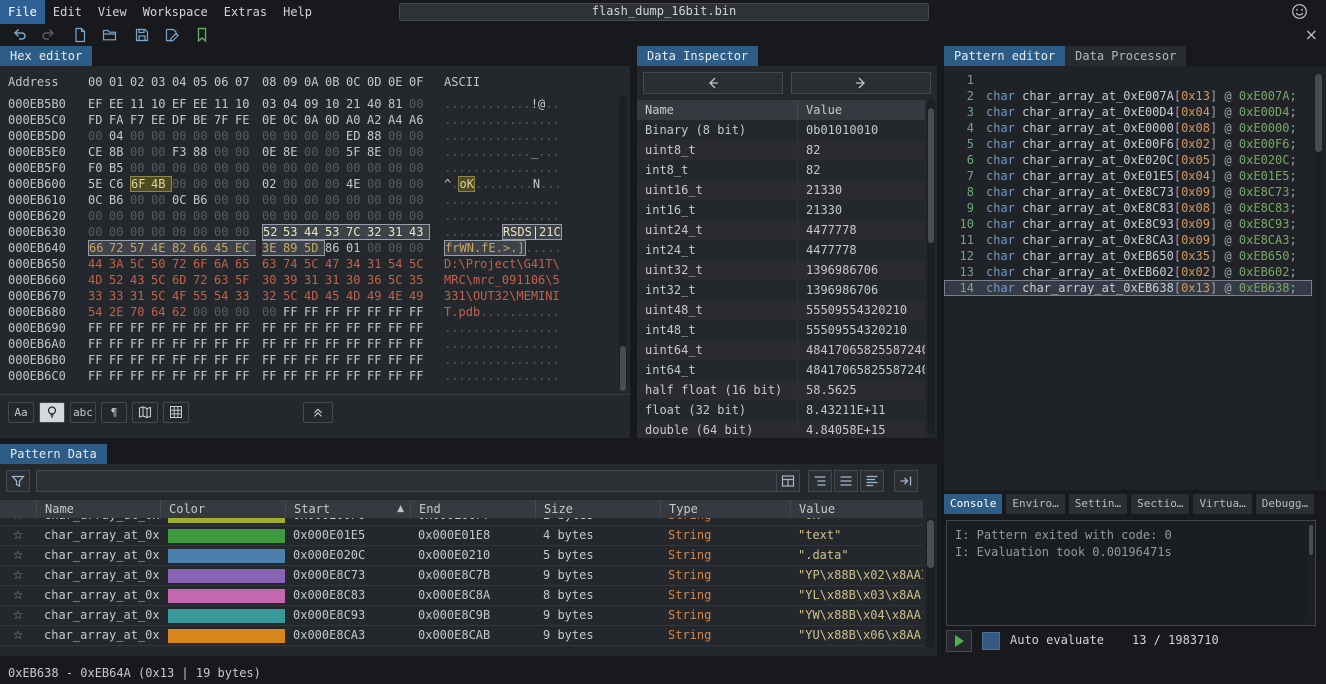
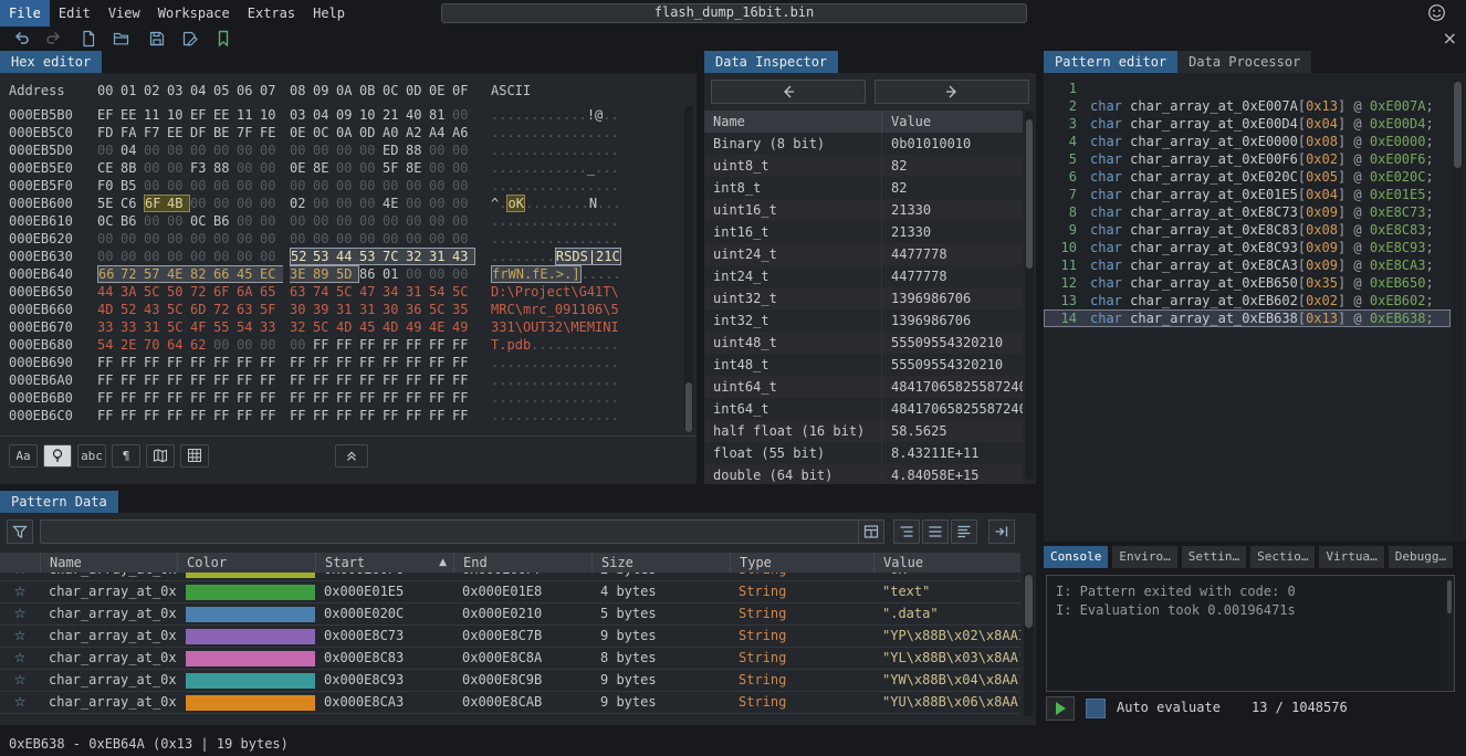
  File
  Edit
  View
  Workspace
  Extras
  Help
  flash_dump_16bit.bin
  ×
  Hex editor
  Address 00 01 02 03 04 05 06 07 08 09 0A 0B 0C 0D 0E 0F ASCII
  000EB5B0 EF EE 11 10 EF EE 11 10 03 04 09 10 21 40 81 00 ............!@..
  000EB5C0 FD FA F7 EE DF BE 7F FE 0E 0C 0A 0D A0 A2 A4 A6 ................
  000EB5D0 00 04 00 00 00 00 00 00 00 00 00 00 ED 88 00 00 ................
  000EB5E0 CE 8B 00 00 F3 88 00 00 0E 8E 00 00 5F 8E 00 00 ............_...
  000EB5F0 F0 B5 00 00 00 00 00 00 00 00 00 00 00 00 00 00 ................
  000EB600 5E C6 6F 4B 00 00 00 00 02 00 00 00 4E 00 00 00 ^.oK........N...
  000EB610 0C B6 00 00 0C B6 00 00 00 00 00 00 00 00 00 00 ................
  000EB620 00 00 00 00 00 00 00 00 00 00 00 00 00 00 00 00 ................
  000EB630 00 00 00 00 00 00 00 00 52 53 44 53 7C 32 31 43 ........RSDS|21C
  000EB640 66 72 57 4E 82 66 45 EC 3E 89 5D 86 01 00 00 00 frWN.fE.>.].....
  000EB650 44 3A 5C 50 72 6F 6A 65 63 74 5C 47 34 31 54 5C D:\Project\G41T\
  000EB660 4D 52 43 5C 6D 72 63 5F 30 39 31 31 30 36 5C 35 MRC\mrc_091106\5
  000EB670 33 33 31 5C 4F 55 54 33 32 5C 4D 45 4D 49 4E 49 331\OUT32\MEMINI
  000EB680 54 2E 70 64 62 00 00 00 00 FF FF FF FF FF FF FF T.pdb...........
  000EB690 FF FF FF FF FF FF FF FF FF FF FF FF FF FF FF FF ................
  000EB6A0 FF FF FF FF FF FF FF FF FF FF FF FF FF FF FF FF ................
  000EB6B0 FF FF FF FF FF FF FF FF FF FF FF FF FF FF FF FF ................
  000EB6C0 FF FF FF FF FF FF FF FF FF FF FF FF FF FF FF FF ................
  Aa abc ¶
  Data Inspector
  Name
  Value
  Binary (8 bit)
  0b01010010
  uint8_t
  82
  int8_t
  82
  uint16_t
  21330
  int16_t
  21330
  uint24_t
  4477778
  int24_t
  4477778
  uint32_t
  1396986706
  int32_t
  1396986706
  uint48_t
  55509554320210
  int48_t
  55509554320210
  uint64_t
  4841706582558724
  int64_t
  4841706582558724
  half float (16 bit)
  58.5625
- float (32 bit)
+ float (55 bit)
  8.43211E+11
  double (64 bit)
  4.84058E+15
  Pattern editor Data Processor
  1
  2 char char_array_at_0xE007A[0x13] @ 0xE007A;
  3 char char_array_at_0xE00D4[0x04] @ 0xE00D4;
  4 char char_array_at_0xE0000[0x08] @ 0xE0000;
  5 char char_array_at_0xE00F6[0x02] @ 0xE00F6;
  6 char char_array_at_0xE020C[0x05] @ 0xE020C;
  7 char char_array_at_0xE01E5[0x04] @ 0xE01E5;
  8 char char_array_at_0xE8C73[0x09] @ 0xE8C73;
  9 char char_array_at_0xE8C83[0x08] @ 0xE8C83;
  10 char char_array_at_0xE8C93[0x09] @ 0xE8C93;
  11 char char_array_at_0xE8CA3[0x09] @ 0xE8CA3;
  12 char char_array_at_0xEB650[0x35] @ 0xEB650;
  13 char char_array_at_0xEB602[0x02] @ 0xEB602;
  14 char char_array_at_0xEB638[0x13] @ 0xEB638;
  Pattern Data
  Name
  Color
  Start
  ▲
  End
  Size
  Type
  Value
  ☆
  char_array_at_0x
  0x000E01E5
  0x000E01E8
  4 bytes
  String
  "text"
  ☆
  char_array_at_0x
  0x000E020C
  0x000E0210
  5 bytes
  String
  ".data"
  ☆
  char_array_at_0x
  0x000E8C73
  0x000E8C7B
  9 bytes
  String
  "YP\x88B\x02\x8AA
  ☆
  char_array_at_0x
  0x000E8C83
  0x000E8C8A
  8 bytes
  String
  "YL\x88B\x03\x8AA
  ☆
  char_array_at_0x
  0x000E8C93
  0x000E8C9B
  9 bytes
  String
  "YW\x88B\x04\x8AA
  ☆
  char_array_at_0x
  0x000E8CA3
  0x000E8CAB
  9 bytes
  String
  "YU\x88B\x06\x8AA
  Console
  Enviro…
  Settin…
  Sectio…
  Virtua…
  Debugg…
  I: Pattern exited with code: 0
  I: Evaluation took 0.00196471s
  Auto evaluate
- 13 / 1983710
+ 13 / 1048576
  0xEB638 - 0xEB64A (0x13 | 19 bytes)
